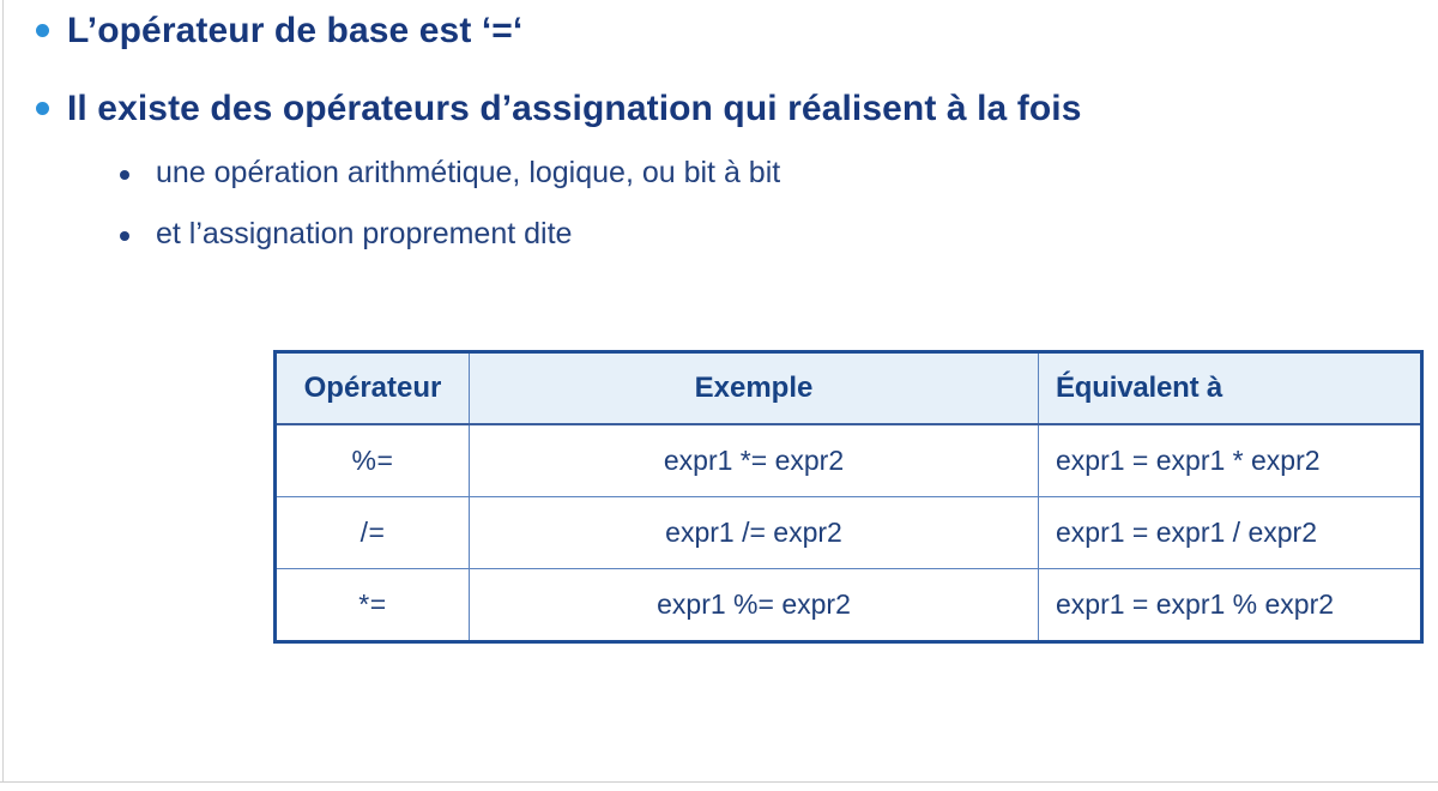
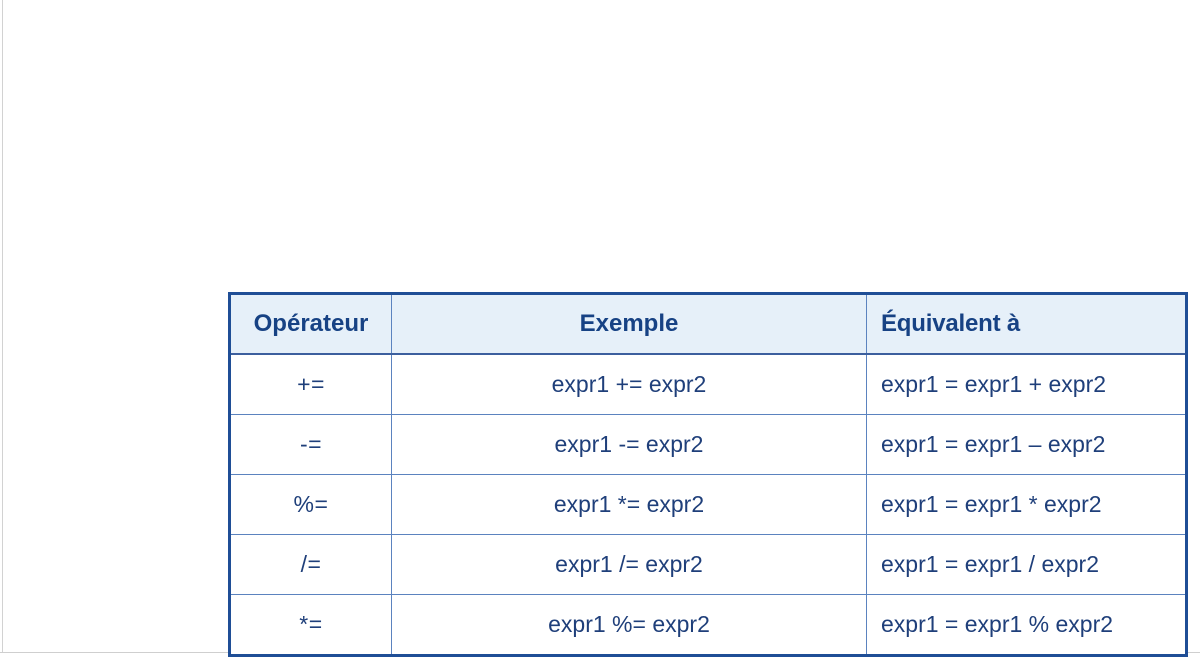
- L’opérateur de base est ‘=‘
- Il existe des opérateurs d’assignation qui réalisent à la fois
- une opération arithmétique, logique, ou bit à bit
- et l’assignation proprement dite
  Opérateur	Exemple	Équivalent à
+ +=	expr1 += expr2	expr1 = expr1 + expr2
+ -=	expr1 -= expr2	expr1 = expr1 – expr2
  %=	expr1 *= expr2	expr1 = expr1 * expr2
  /=	expr1 /= expr2	expr1 = expr1 / expr2
  *=	expr1 %= expr2	expr1 = expr1 % expr2
